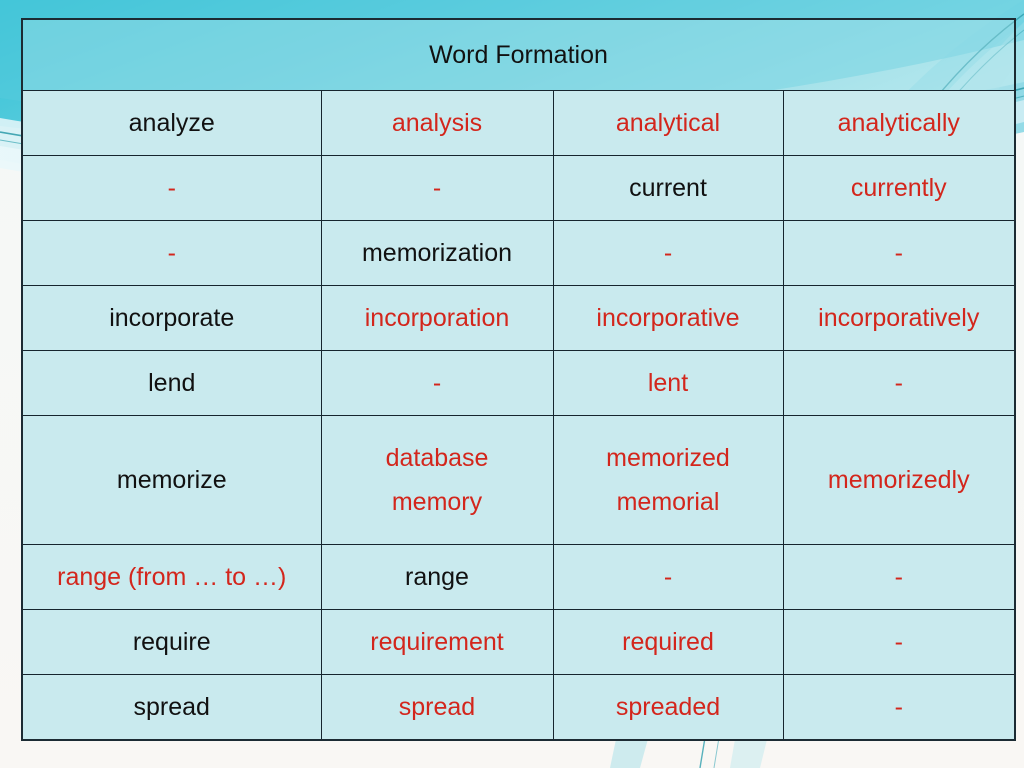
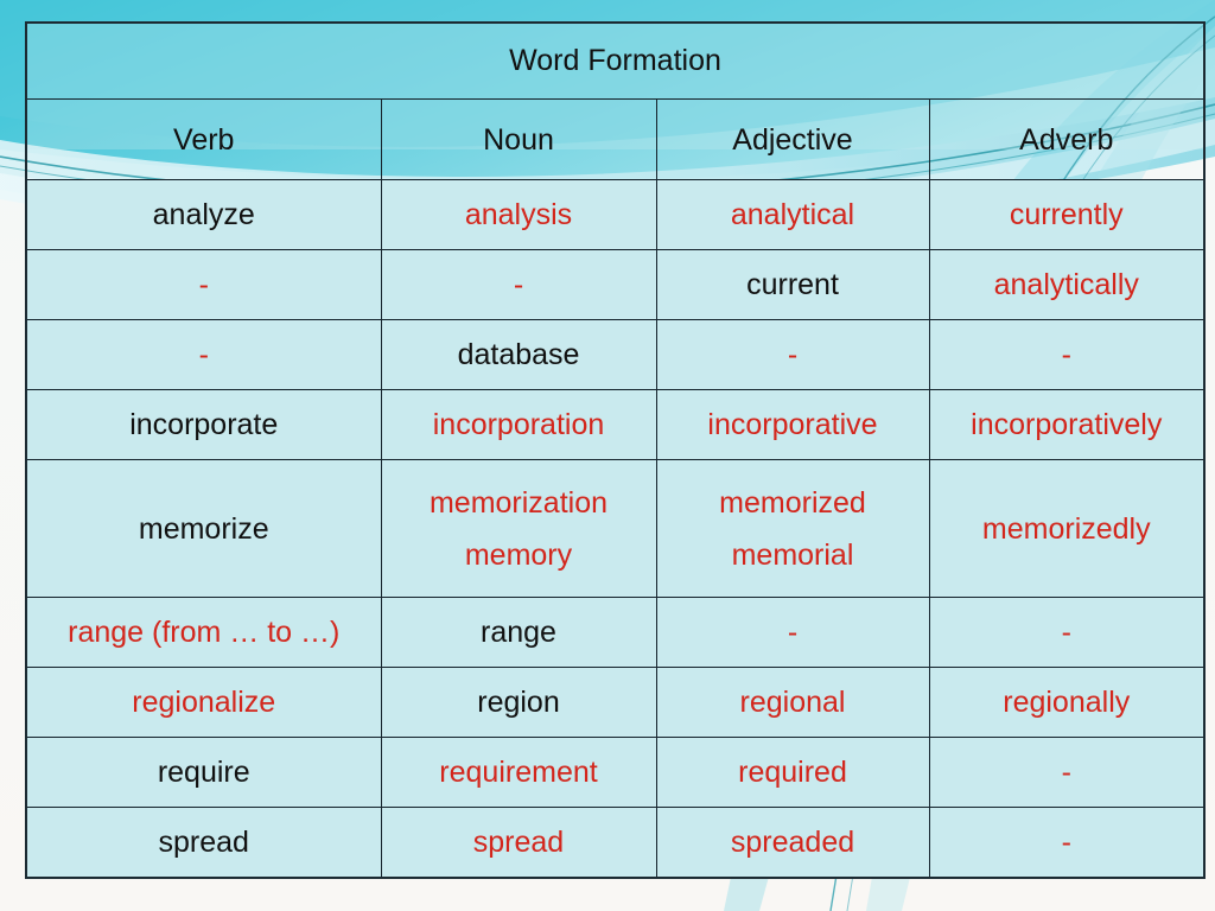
  Word Formation
+ Verb	Noun	Adjective	Adverb
- analyze	analysis	analytical	analytically
+ analyze	analysis	analytical	currently
- -	-	current	currently
+ -	-	current	analytically
- -	memorization	-	-
+ -	database	-	-
  incorporate	incorporation	incorporative	incorporatively
- lend	-	lent	-
- memorize	databasememory	memorizedmemorial	memorizedly
+ memorize	memorizationmemory	memorizedmemorial	memorizedly
  range (from … to …)	range	-	-
+ regionalize	region	regional	regionally
  require	requirement	required	-
  spread	spread	spreaded	-
